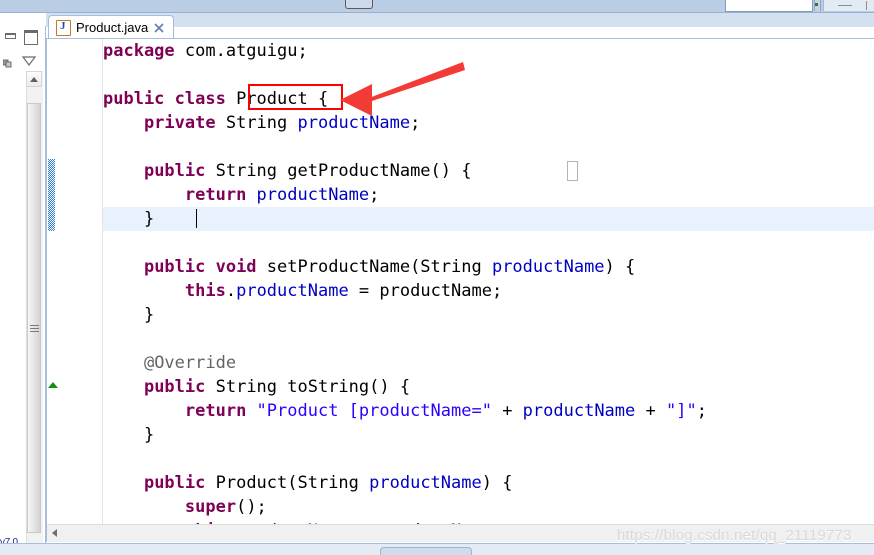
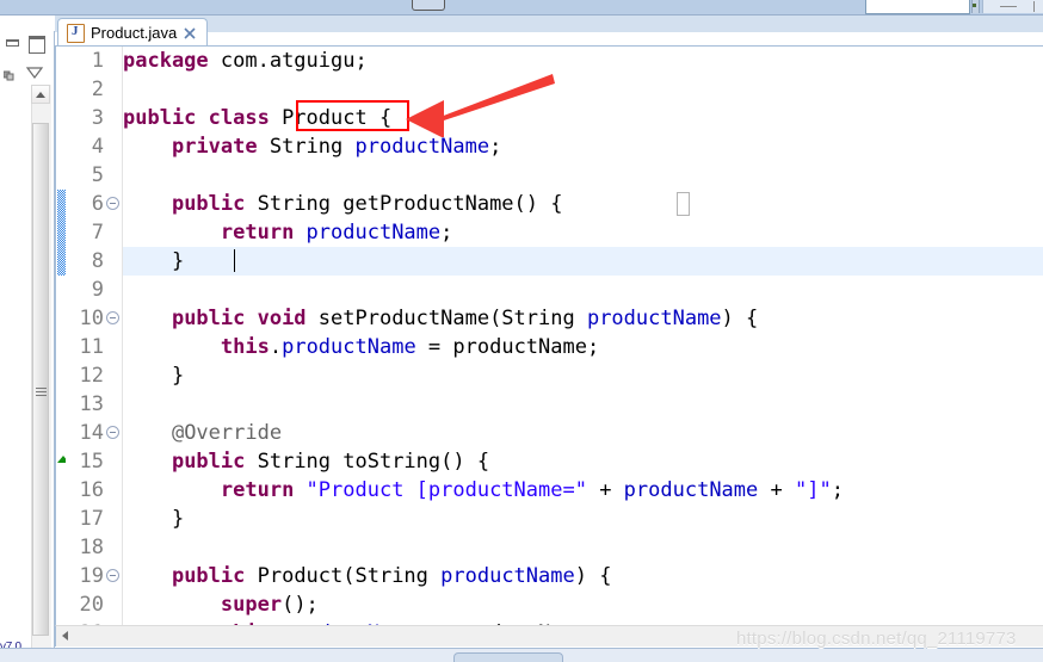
  Product.java
+ 1
+ 2
+ 3
+ 4
+ 5
+ 6
+ 7
+ 8
+ 9
+ 10
+ 11
+ 12
+ 13
+ 14
+ 15
+ 16
+ 17
+ 18
+ 19
+ 20
  package com.atguigu;
  public class Product {
  private String productName;
  public String getProductName() {
  return productName;
  }
  public void setProductName(String productName) {
  this.productName = productName;
  }
  @Override
  public String toString() {
  return "Product [productName=" + productName + "]";
  }
  public Product(String productName) {
  super();
  https://blog.csdn.net/qq_21119773
